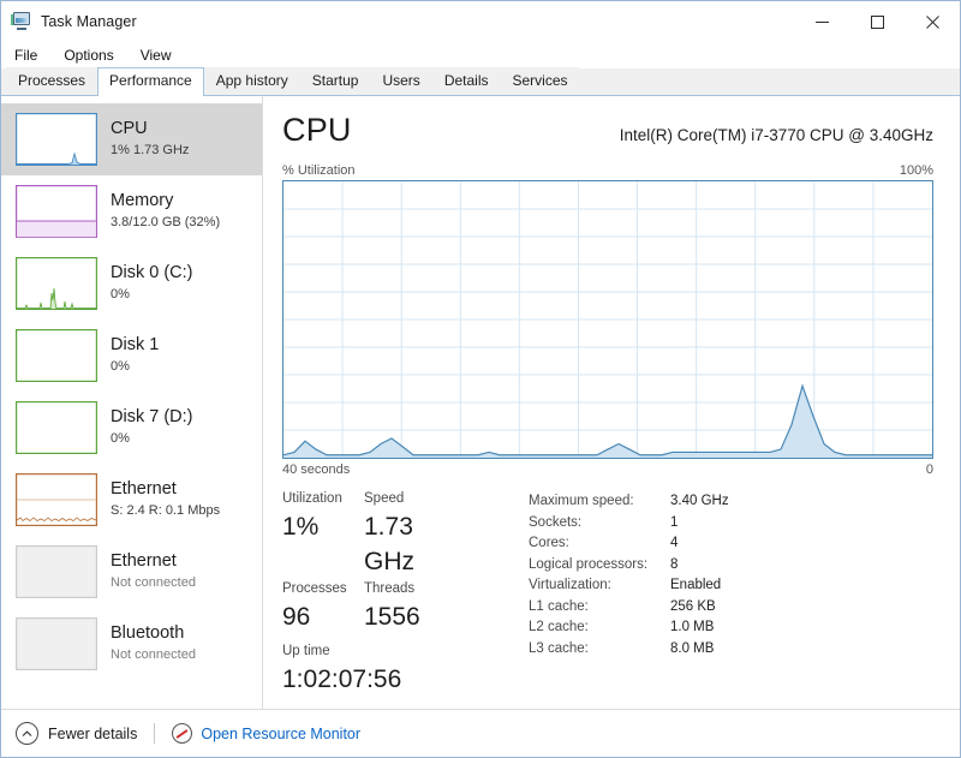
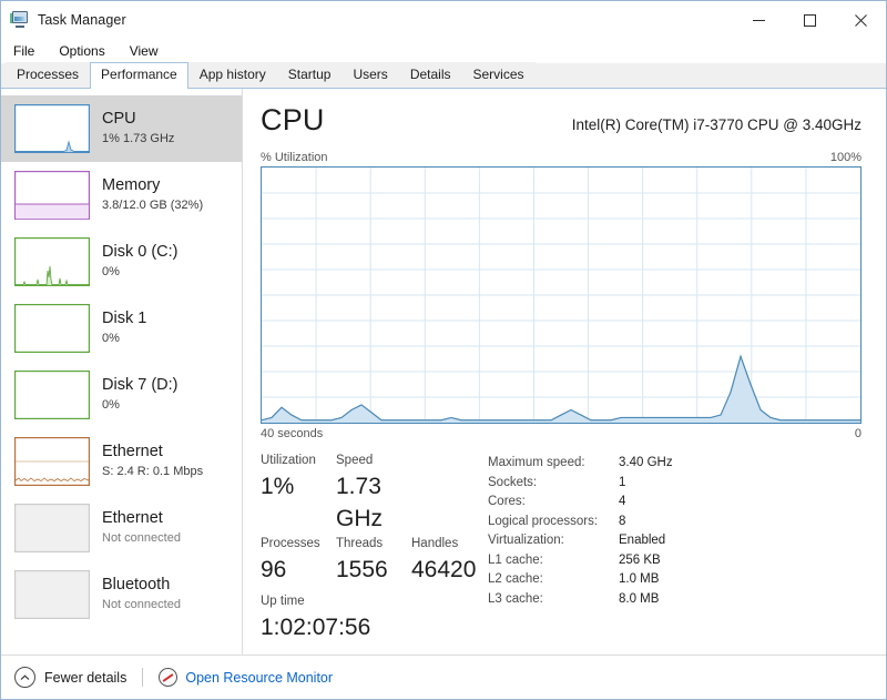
  Task Manager
  File
  Options
  View
  Processes
  Performance
  App history
  Startup
  Users
  Details
  Services
  CPU
  1% 1.73 GHz
  Memory
  3.8/12.0 GB (32%)
  Disk 0 (C:)
  0%
  Disk 1
  0%
  Disk 7 (D:)
  0%
  Ethernet
  S: 2.4 R: 0.1 Mbps
  Ethernet
  Not connected
  Bluetooth
  Not connected
  CPU
  Intel(R) Core(TM) i7-3770 CPU @ 3.40GHz
  % Utilization
  100%
  40 seconds
  0
  Utilization
  1%
  Speed
  1.73 GHz
  Processes
  96
  Threads
  1556
+ Handles
+ 46420
  Up time
  1:02:07:56
  Maximum speed:
  3.40 GHz
  Sockets:
  1
  Cores:
  4
  Logical processors:
  8
  Virtualization:
  Enabled
  L1 cache:
  256 KB
  L2 cache:
  1.0 MB
  L3 cache:
  8.0 MB
  Fewer details
  Open Resource Monitor
